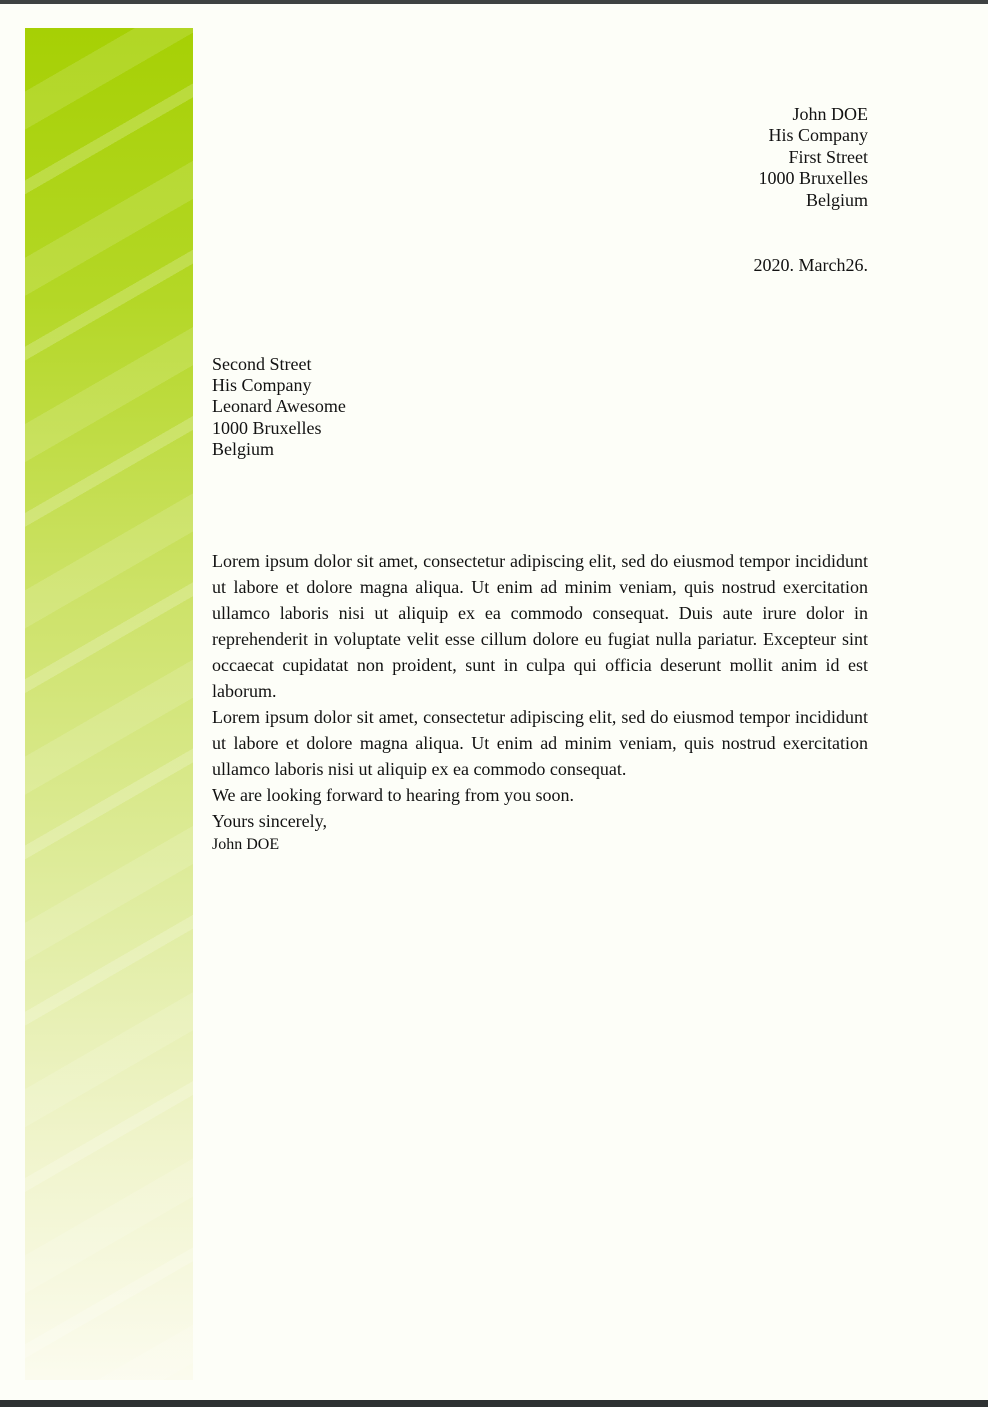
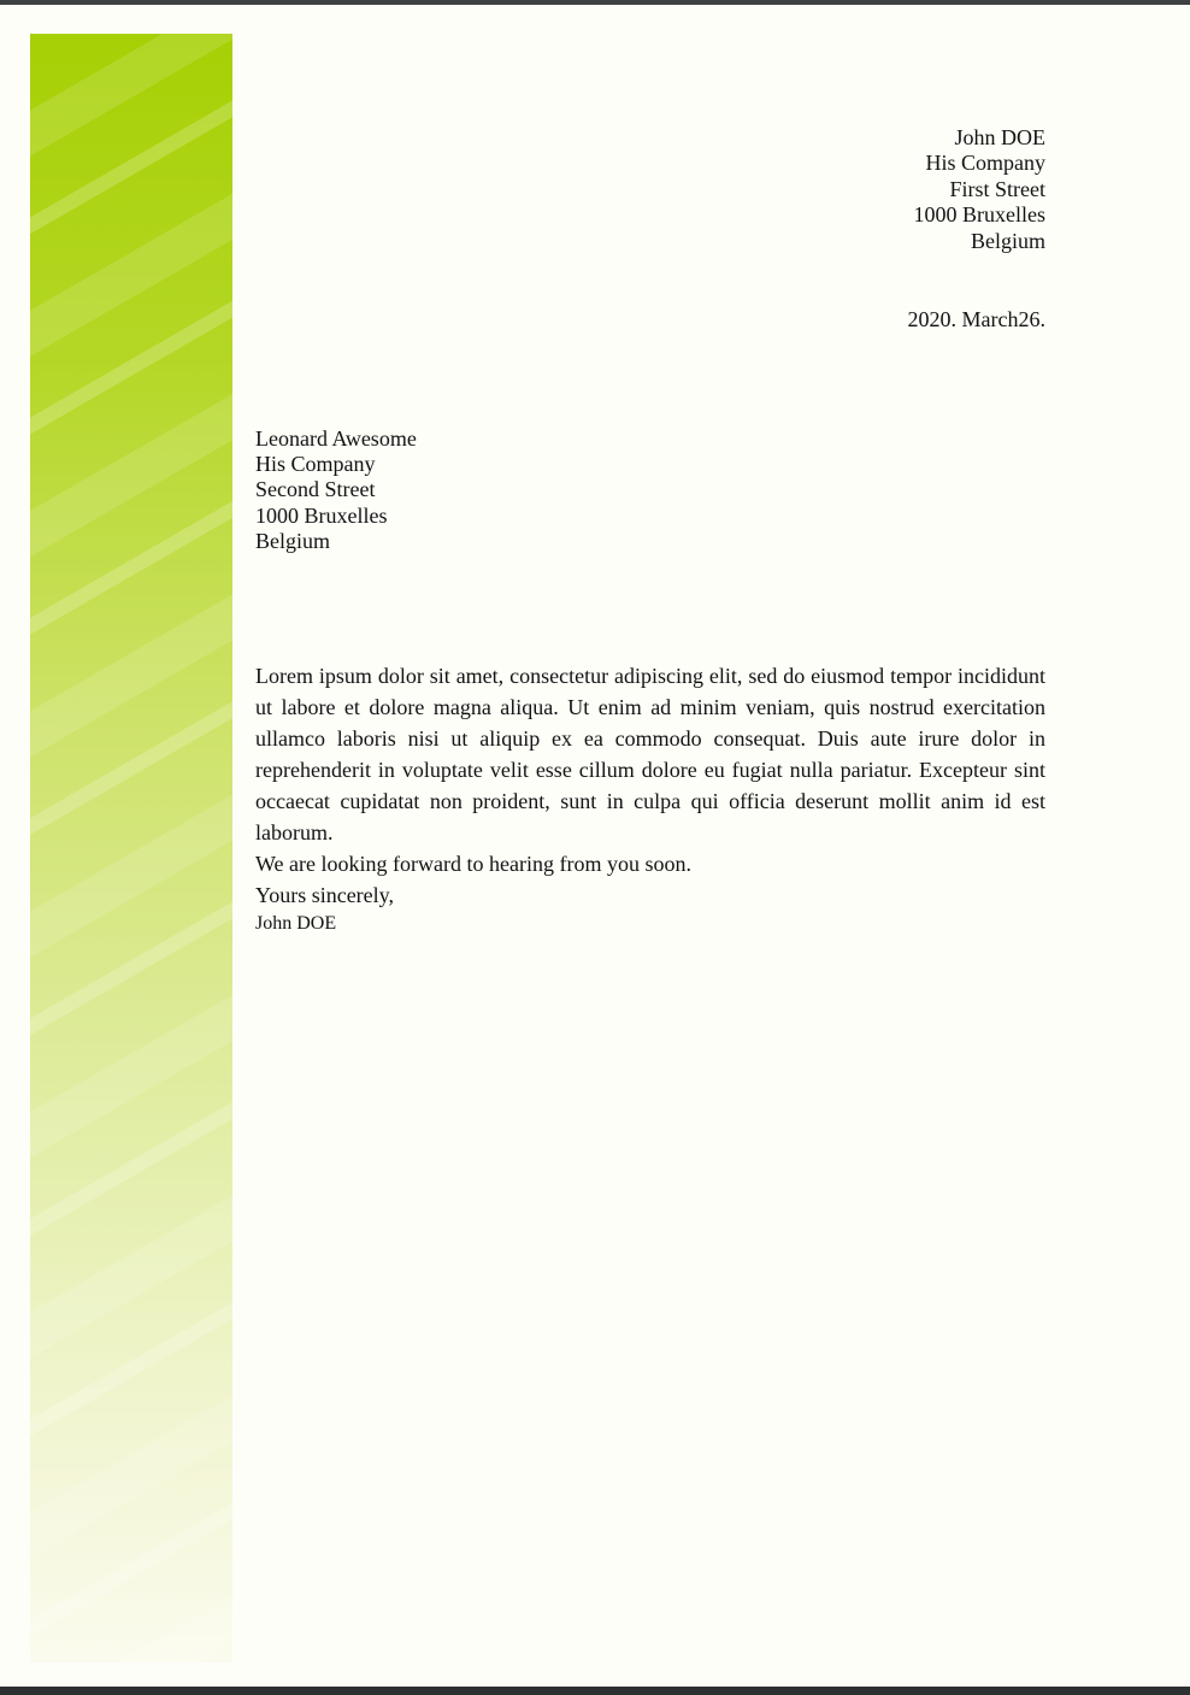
  John DOE
  His Company
  First Street
  1000 Bruxelles
  Belgium
  2020. March26.
- Second Street
+ Leonard Awesome
  His Company
- Leonard Awesome
+ Second Street
  1000 Bruxelles
  Belgium
  Lorem ipsum dolor sit amet, consectetur adipiscing elit, sed do eiusmod tempor incididunt ut labore et dolore magna aliqua. Ut enim ad minim veniam, quis nostrud exercitation ullamco laboris nisi ut aliquip ex ea commodo consequat. Duis aute irure dolor in reprehenderit in voluptate velit esse cillum dolore eu fugiat nulla pariatur. Excepteur sint occaecat cupidatat non proident, sunt in culpa qui officia deserunt mollit anim id est laborum.
- Lorem ipsum dolor sit amet, consectetur adipiscing elit, sed do eiusmod tempor incididunt ut labore et dolore magna aliqua. Ut enim ad minim veniam, quis nostrud exercitation ullamco laboris nisi ut aliquip ex ea commodo consequat.
  We are looking forward to hearing from you soon.
  Yours sincerely,
  John DOE
